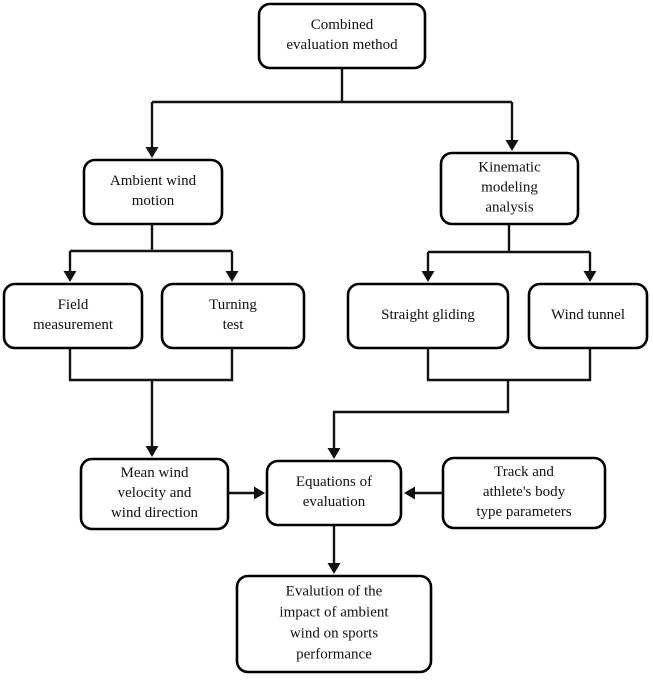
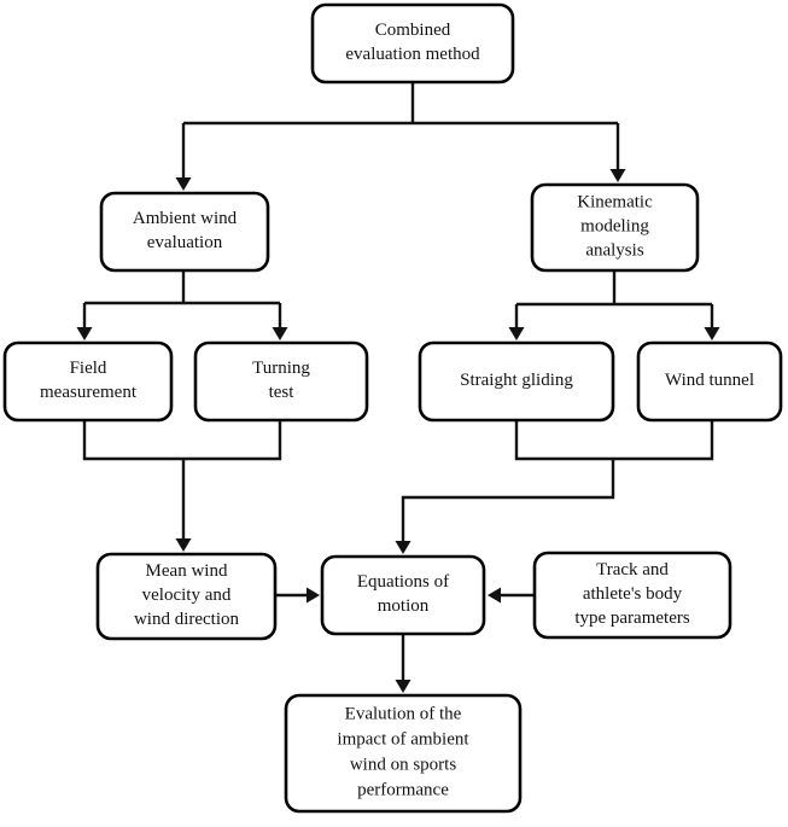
  Combined evaluation method
- Ambient wind motion
+ Ambient wind evaluation
  Kinematic modeling analysis
  Field measurement
  Turning test
  Straight gliding
  Wind tunnel
  Mean wind velocity and wind direction
- Equations of evaluation
+ Equations of motion
  Track and athlete's body type parameters
  Evalution of the impact of ambient wind on sports performance
